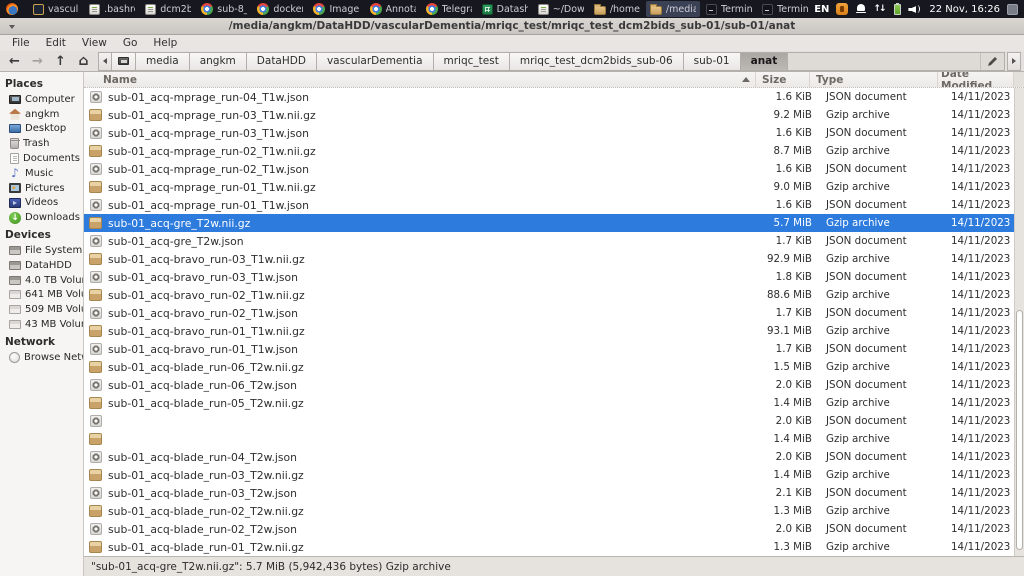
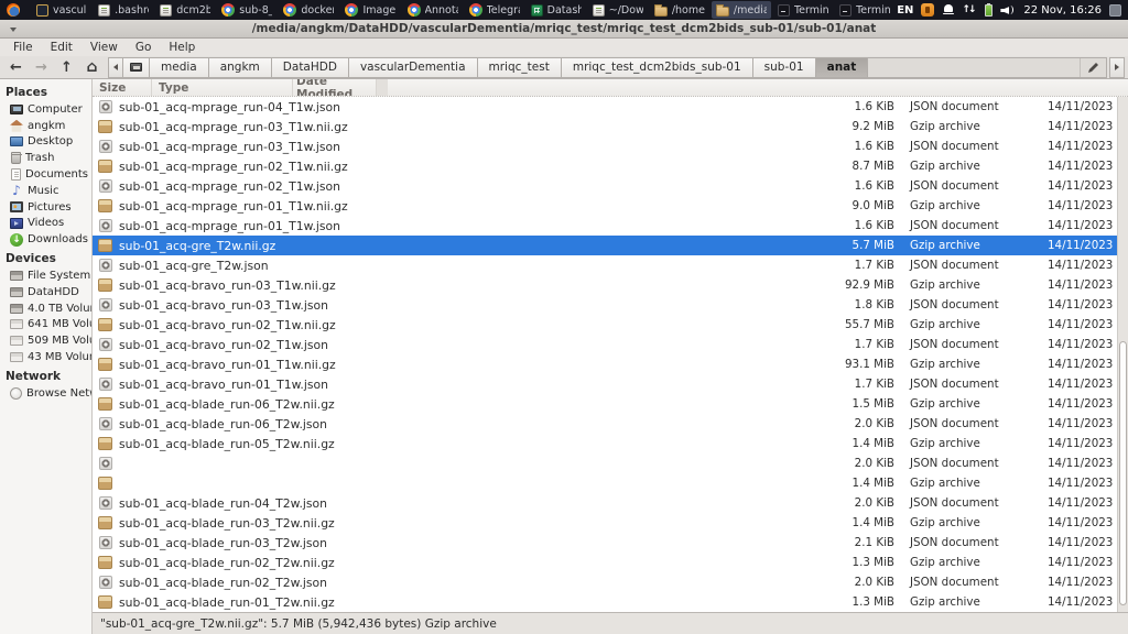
  EN
  22 Nov, 16:26
  /media/angkm/DataHDD/vascularDementia/mriqc_test/mriqc_test_dcm2bids_sub-01/sub-01/anat
  File
  Edit
  View
  Go
  Help
  ←
  →
  ↑
  ⌂
  media
  angkm
  DataHDD
  vascularDementia
  mriqc_test
- mriqc_test_dcm2bids_sub-06
+ mriqc_test_dcm2bids_sub-01
  sub-01
  anat
  Places
  Computer
  angkm
  Desktop
  Trash
  Documents
  Music
  Pictures
  Videos
  Downloads
  Devices
  File System
  DataHDD
  4.0 TB Volu
  641 MB Vol
  509 MB Vol
  43 MB Volu
  Network
- Name
  Size
  Type
  Date Modified
  sub-01_acq-mprage_run-04_T1w.json
  1.6 KiB
  JSON document
  14/11/2023
  sub-01_acq-mprage_run-03_T1w.nii.gz
  9.2 MiB
  Gzip archive
  14/11/2023
  sub-01_acq-mprage_run-03_T1w.json
  1.6 KiB
  JSON document
  14/11/2023
  sub-01_acq-mprage_run-02_T1w.nii.gz
  8.7 MiB
  Gzip archive
  14/11/2023
  sub-01_acq-mprage_run-02_T1w.json
  1.6 KiB
  JSON document
  14/11/2023
  sub-01_acq-mprage_run-01_T1w.nii.gz
  9.0 MiB
  Gzip archive
  14/11/2023
  sub-01_acq-mprage_run-01_T1w.json
  1.6 KiB
  JSON document
  14/11/2023
  sub-01_acq-gre_T2w.nii.gz
  5.7 MiB
  Gzip archive
  14/11/2023
  sub-01_acq-gre_T2w.json
  1.7 KiB
  JSON document
  14/11/2023
  sub-01_acq-bravo_run-03_T1w.nii.gz
  92.9 MiB
  Gzip archive
  14/11/2023
  sub-01_acq-bravo_run-03_T1w.json
  1.8 KiB
  JSON document
  14/11/2023
  sub-01_acq-bravo_run-02_T1w.nii.gz
- 88.6 MiB
+ 55.7 MiB
  Gzip archive
  14/11/2023
  sub-01_acq-bravo_run-02_T1w.json
  1.7 KiB
  JSON document
  14/11/2023
  sub-01_acq-bravo_run-01_T1w.nii.gz
  93.1 MiB
  Gzip archive
  14/11/2023
  sub-01_acq-bravo_run-01_T1w.json
  1.7 KiB
  JSON document
  14/11/2023
  sub-01_acq-blade_run-06_T2w.nii.gz
  1.5 MiB
  Gzip archive
  14/11/2023
  sub-01_acq-blade_run-06_T2w.json
  2.0 KiB
  JSON document
  14/11/2023
  sub-01_acq-blade_run-05_T2w.nii.gz
  1.4 MiB
  Gzip archive
  14/11/2023
  2.0 KiB
  JSON document
  14/11/2023
  1.4 MiB
  Gzip archive
  14/11/2023
  sub-01_acq-blade_run-04_T2w.json
  2.0 KiB
  JSON document
  14/11/2023
  sub-01_acq-blade_run-03_T2w.nii.gz
  1.4 MiB
  Gzip archive
  14/11/2023
  sub-01_acq-blade_run-03_T2w.json
  2.1 KiB
  JSON document
  14/11/2023
  sub-01_acq-blade_run-02_T2w.nii.gz
  1.3 MiB
  Gzip archive
  14/11/2023
  sub-01_acq-blade_run-02_T2w.json
  2.0 KiB
  JSON document
  14/11/2023
  sub-01_acq-blade_run-01_T2w.nii.gz
  1.3 MiB
  Gzip archive
  14/11/2023
  "sub-01_acq-gre_T2w.nii.gz": 5.7 MiB (5,942,436 bytes) Gzip archive
